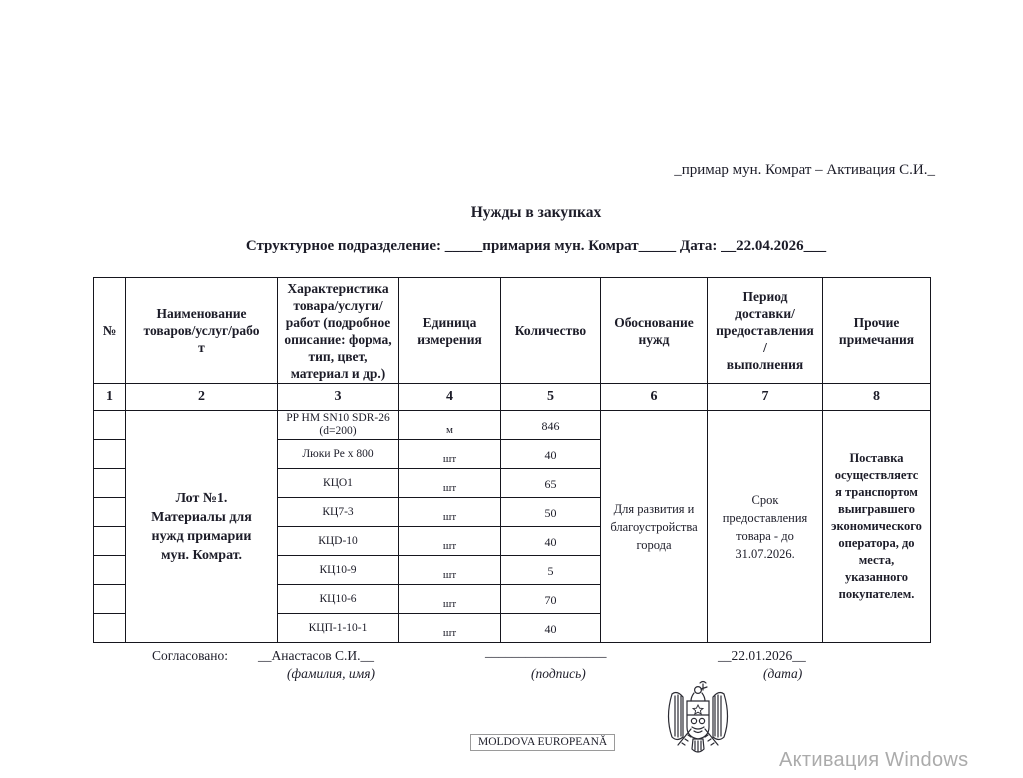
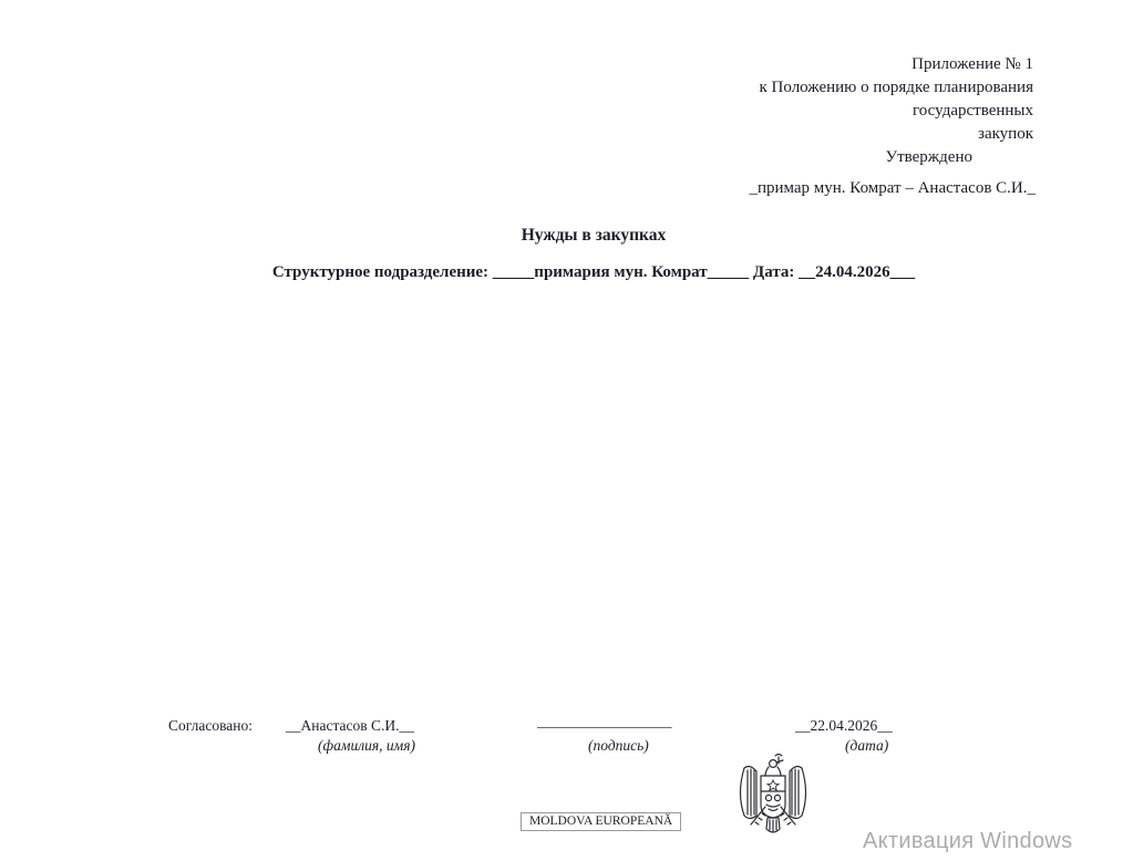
+ Приложение № 1
+ к Положению о порядке планирования
+ государственных
+ закупок
+ Утверждено
- _примар мун. Комрат – Активация С.И._
+ _примар мун. Комрат – Анастасов С.И._
  Нужды в закупках
- Структурное подразделение: _____примария мун. Комрат_____ Дата: __22.04.2026___
+ Структурное подразделение: _____примария мун. Комрат_____ Дата: __24.04.2026___
- №	Наименование товаров/услуг/рабо т	Характеристика товара/услуги/ работ (подробное описание: форма, тип, цвет, материал и др.)	Единица измерения	Количество	Обоснование нужд	Период доставки/ предоставления / выполнения	Прочие примечания
- 1	2	3	4	5	6	7	8
- 	Лот №1. Материалы для нужд примарии мун. Комрат.	PP HM SN10 SDR-26 (d=200)	м	846	Для развития и благоустройства города	Срок предоставления товара - до 31.07.2026.	Поставка осуществляетс я транспортом выигравшего экономического оператора, до места, указанного покупателем.
- 	Люки Pe x 800	шт	40
- 	КЦО1	шт	65
- 	КЦ7-3	шт	50
- 	КЦD-10	шт	40
- 	КЦ10-9	шт	5
- 	КЦ10-6	шт	70
- 	КЦП-1-10-1	шт	40
  Согласовано:
  __Анастасов С.И.__
  (фамилия, имя)
  __________________
  (подпись)
- __22.01.2026__
+ __22.04.2026__
  (дата)
  MOLDOVA EUROPEANĂ
  Активация Windows
